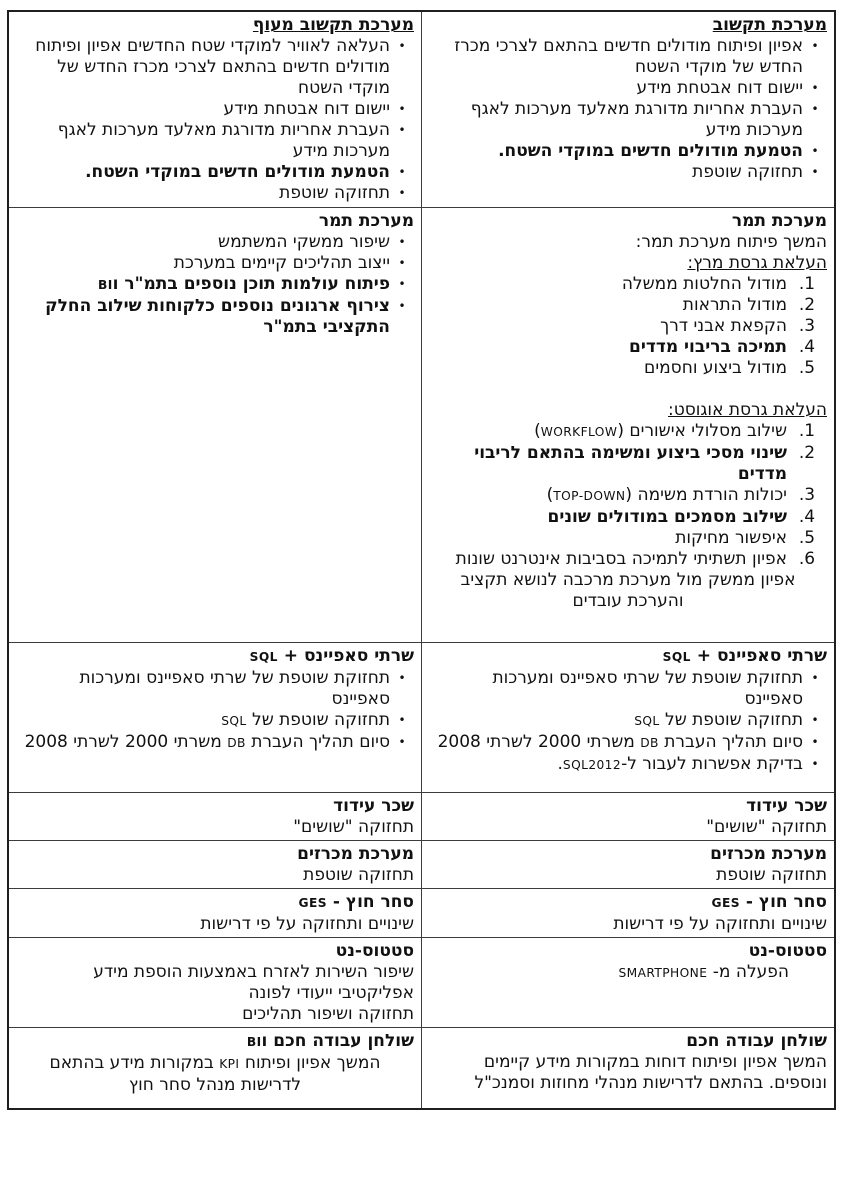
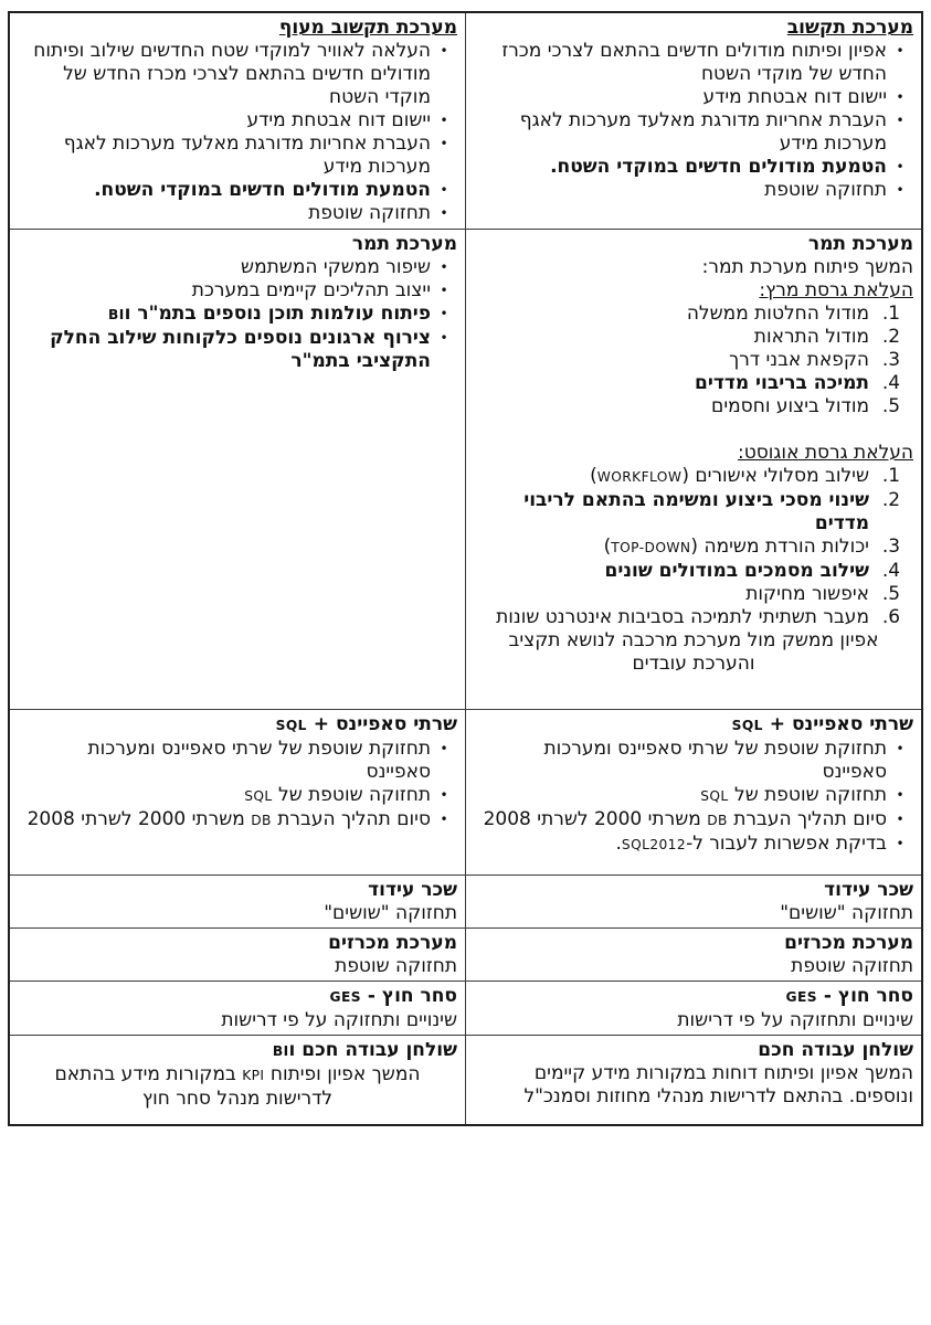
- מערכת תקשוב•אפיון ופיתוח מודולים חדשים בהתאם לצרכי מכרז החדש של מוקדי השטח•יישום דוח אבטחת מידע•העברת אחריות מדורגת מאלעד מערכות לאגף מערכות מידע•הטמעת מודולים חדשים במוקדי השטח.•תחזוקה שוטפת	מערכת תקשוב מעוף•העלאה לאוויר למוקדי שטח החדשים אפיון ופיתוח מודולים חדשים בהתאם לצרכי מכרז החדש של מוקדי השטח•יישום דוח אבטחת מידע•העברת אחריות מדורגת מאלעד מערכות לאגף מערכות מידע•הטמעת מודולים חדשים במוקדי השטח.•תחזוקה שוטפת
+ מערכת תקשוב•אפיון ופיתוח מודולים חדשים בהתאם לצרכי מכרז החדש של מוקדי השטח•יישום דוח אבטחת מידע•העברת אחריות מדורגת מאלעד מערכות לאגף מערכות מידע•הטמעת מודולים חדשים במוקדי השטח.•תחזוקה שוטפת	מערכת תקשוב מעוף•העלאה לאוויר למוקדי שטח החדשים שילוב ופיתוח מודולים חדשים בהתאם לצרכי מכרז החדש של מוקדי השטח•יישום דוח אבטחת מידע•העברת אחריות מדורגת מאלעד מערכות לאגף מערכות מידע•הטמעת מודולים חדשים במוקדי השטח.•תחזוקה שוטפת
- מערכת תמרהמשך פיתוח מערכת תמר:העלאת גרסת מרץ:1.מודול החלטות ממשלה2.מודול התראות3.הקפאת אבני דרך4.תמיכה בריבוי מדדים5.מודול ביצוע וחסמיםהעלאת גרסת אוגוסט:1.שילוב מסלולי אישורים (WORKFLOW)2.שינוי מסכי ביצוע ומשימה בהתאם לריבוי מדדים3.יכולות הורדת משימה (TOP-DOWN)4.שילוב מסמכים במודולים שונים5.איפשור מחיקות6.אפיון תשתיתי לתמיכה בסביבות אינטרנט שונותאפיון ממשק מול מערכת מרכבה לנושא תקציב והערכת עובדים	מערכת תמר•שיפור ממשקי המשתמש•ייצוב תהליכים קיימים במערכת•פיתוח עולמות תוכן נוספים בתמ"ר וBI•צירוף ארגונים נוספים כלקוחות שילוב החלק התקציבי בתמ"ר
+ מערכת תמרהמשך פיתוח מערכת תמר:העלאת גרסת מרץ:1.מודול החלטות ממשלה2.מודול התראות3.הקפאת אבני דרך4.תמיכה בריבוי מדדים5.מודול ביצוע וחסמיםהעלאת גרסת אוגוסט:1.שילוב מסלולי אישורים (WORKFLOW)2.שינוי מסכי ביצוע ומשימה בהתאם לריבוי מדדים3.יכולות הורדת משימה (TOP-DOWN)4.שילוב מסמכים במודולים שונים5.איפשור מחיקות6.מעבר תשתיתי לתמיכה בסביבות אינטרנט שונותאפיון ממשק מול מערכת מרכבה לנושא תקציב והערכת עובדים	מערכת תמר•שיפור ממשקי המשתמש•ייצוב תהליכים קיימים במערכת•פיתוח עולמות תוכן נוספים בתמ"ר וBI•צירוף ארגונים נוספים כלקוחות שילוב החלק התקציבי בתמ"ר
  שרתי סאפיינס + SQL•תחזוקת שוטפת של שרתי סאפיינס ומערכות סאפיינס•תחזוקה שוטפת של SQL•סיום תהליך העברת DB משרתי 2000 לשרתי 2008•בדיקת אפשרות לעבור ל-SQL2012.	שרתי סאפיינס + SQL•תחזוקת שוטפת של שרתי סאפיינס ומערכות סאפיינס•תחזוקה שוטפת של SQL•סיום תהליך העברת DB משרתי 2000 לשרתי 2008
  שכר עידודתחזוקה "שושים"	שכר עידודתחזוקה "שושים"
  מערכת מכרזיםתחזוקה שוטפת	מערכת מכרזיםתחזוקה שוטפת
  סחר חוץ - GESשינויים ותחזוקה על פי דרישות	סחר חוץ - GESשינויים ותחזוקה על פי דרישות
- סטטוס-נטהפעלה מ- SMARTPHONE	סטטוס-נטשיפור השירות לאזרח באמצעות הוספת מידעאפליקטיבי ייעודי לפונהתחזוקה ושיפור תהליכים
  שולחן עבודה חכםהמשך אפיון ופיתוח דוחות במקורות מידע קיימים ונוספים. בהתאם לדרישות מנהלי מחוזות וסמנכ"ל	שולחן עבודה חכם וBIהמשך אפיון ופיתוח KPI במקורות מידע בהתאם לדרישות מנהל סחר חוץ
